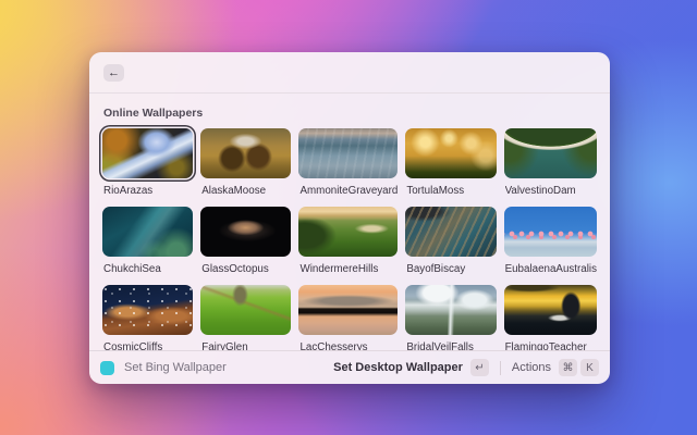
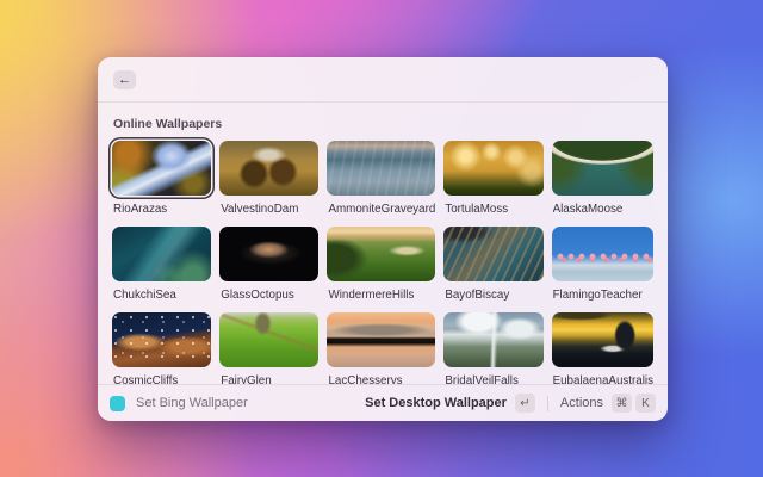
  ←
  Online Wallpapers
  RioArazas
- AlaskaMoose
+ ValvestinoDam
  AmmoniteGraveyard
  TortulaMoss
- ValvestinoDam
+ AlaskaMoose
  ChukchiSea
  GlassOctopus
  WindermereHills
  BayofBiscay
- EubalaenaAustralis
+ FlamingoTeacher
  CosmicCliffs
  FairyGlen
  LacChesserys
  BridalVeilFalls
- FlamingoTeacher
+ EubalaenaAustralis
  Set Bing Wallpaper
  Set Desktop Wallpaper
  ↵
  Actions
  ⌘
  K
